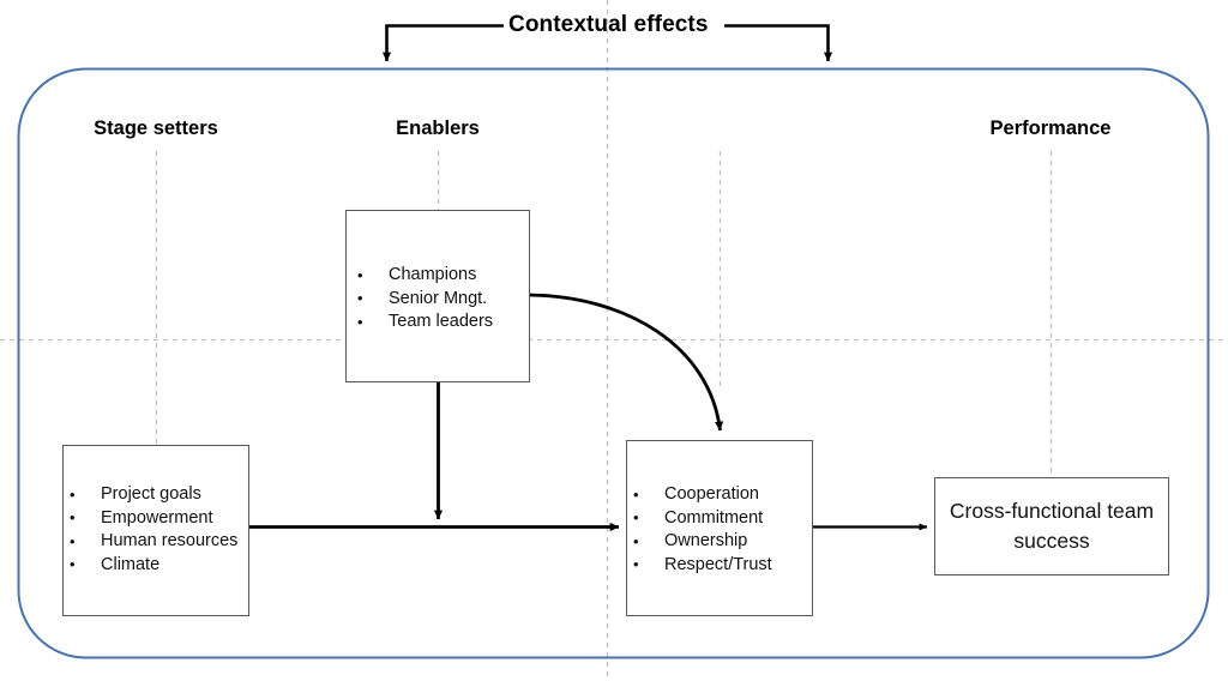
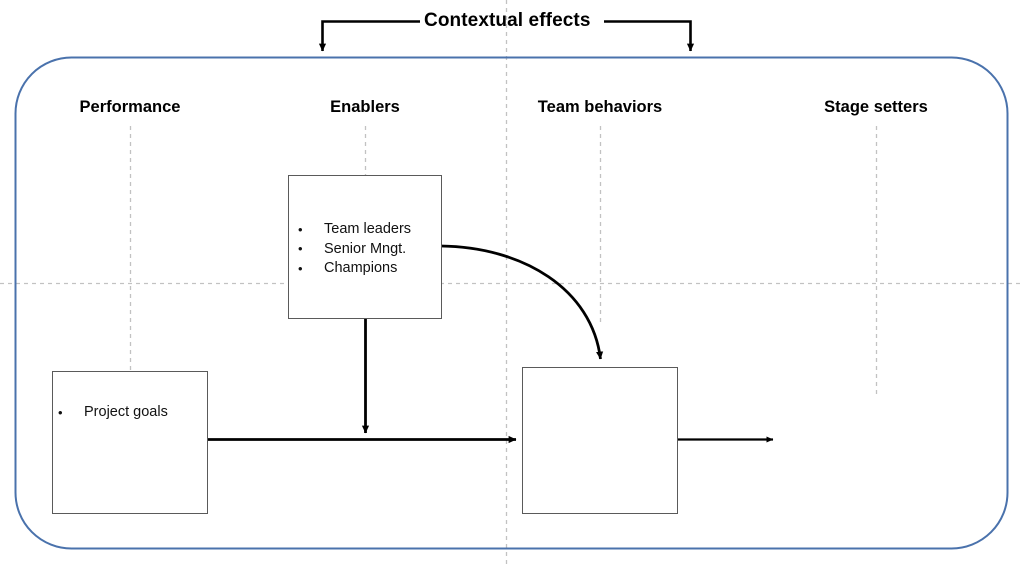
  Contextual effects
- Stage setters
+ Performance
  Enablers
+ Team behaviors
- Performance
+ Stage setters
- Champions
+ Team leaders
  Senior Mngt.
- Team leaders
+ Champions
  Project goals
- Empowerment
- Human resources
- Climate
- Cooperation
- Commitment
- Ownership
- Respect/Trust
- Cross-functional team success
